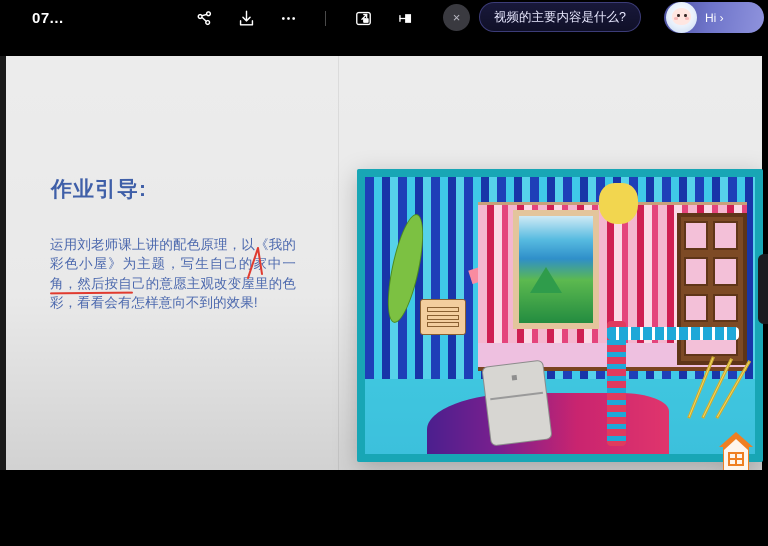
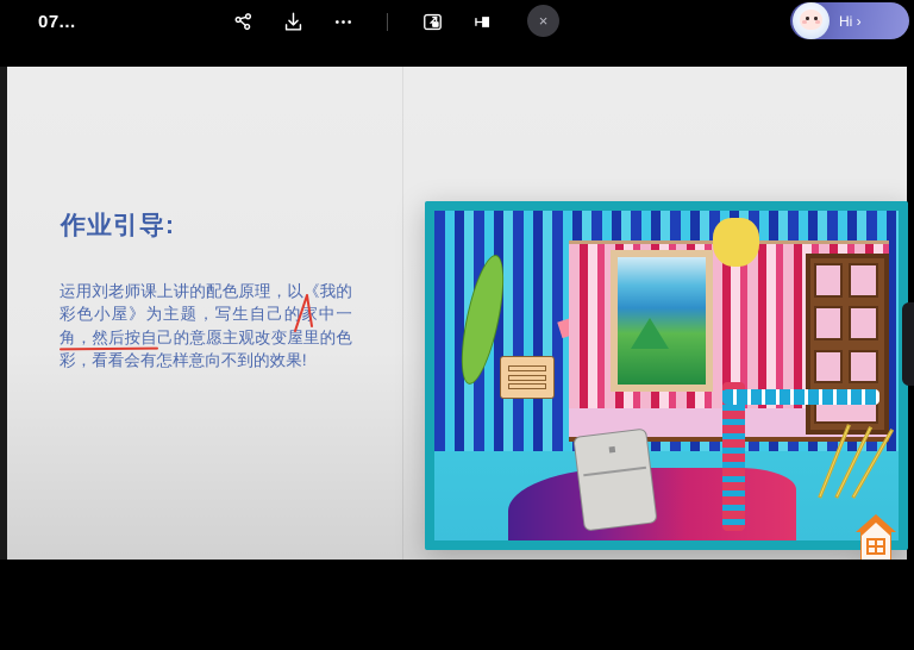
  07...
  ×
- 视频的主要内容是什么?
  Hi ›
  作业引导:
  运用刘老师课上讲的配色原理，以《我的彩色小屋》为主题，写生自己的中一角，然后按自己的意愿主观改变屋里的色彩，看看会有怎样意向不到的效果!
